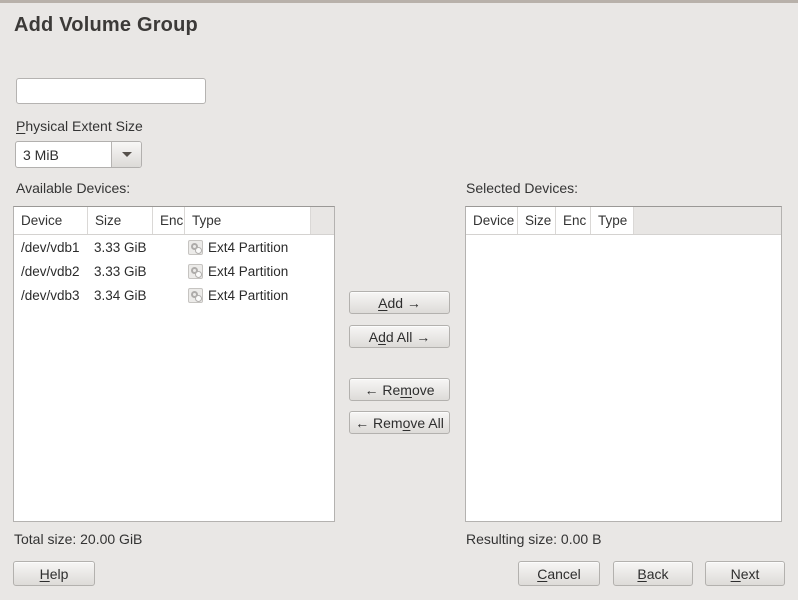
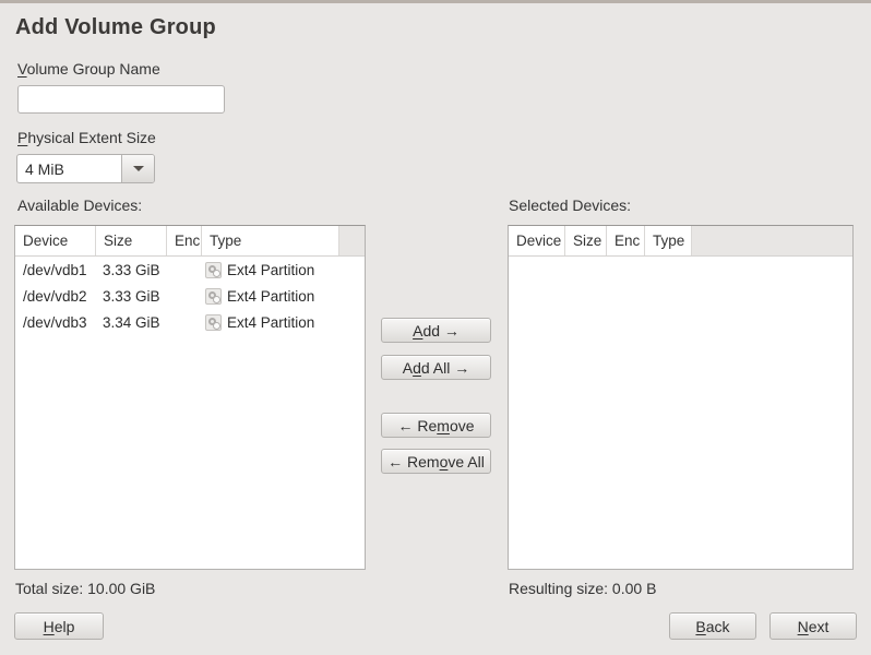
  Add Volume Group
+ Volume Group Name
  Physical Extent Size
- 3 MiB
+ 4 MiB
  Available Devices:
  Device
  Size
  Enc
  Type
  /dev/vdb1
  3.33 GiB
  Ext4 Partition
  /dev/vdb2
  3.33 GiB
  Ext4 Partition
  /dev/vdb3
  3.34 GiB
  Ext4 Partition
  A
  dd →
  A
  d
  d All →
  ← Re
  m
  ove
  ← Rem
  o
  ve All
  Selected Devices:
  Device
  Size
  Enc
  Type
- Total size: 20.00 GiB
+ Total size: 10.00 GiB
  Resulting size: 0.00 B
  H
  elp
- C
- ancel
  B
  ack
  N
  ext
